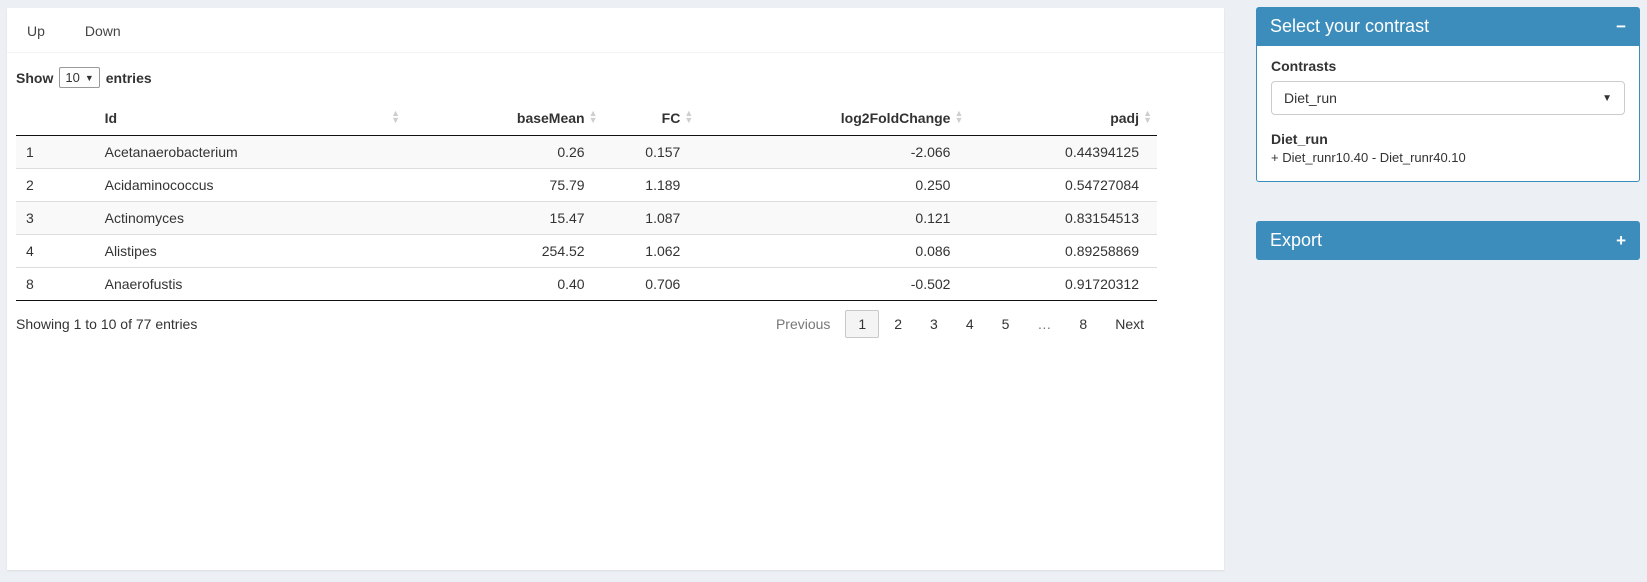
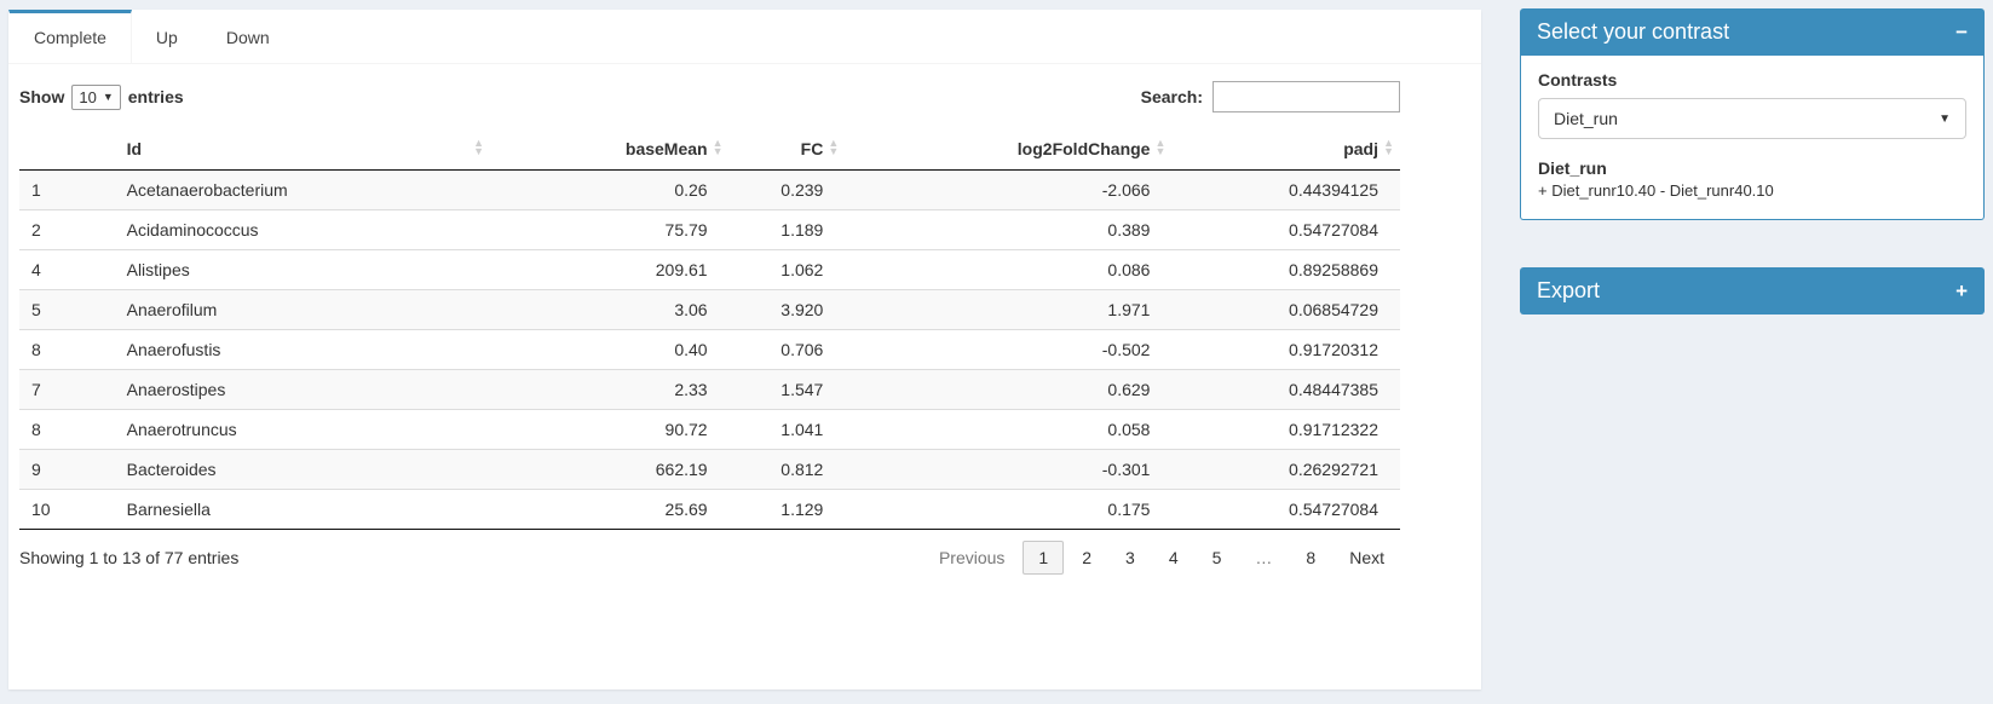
+ Complete
  Up
  Down
  Show
  10
  ▼
  entries
+ Search:
  	Id	baseMean	FC	log2FoldChange	padj
- 1	Acetanaerobacterium	0.26	0.157	-2.066	0.44394125
+ 1	Acetanaerobacterium	0.26	0.239	-2.066	0.44394125
- 2	Acidaminococcus	75.79	1.189	0.250	0.54727084
+ 2	Acidaminococcus	75.79	1.189	0.389	0.54727084
- 3	Actinomyces	15.47	1.087	0.121	0.83154513
- 4	Alistipes	254.52	1.062	0.086	0.89258869
+ 4	Alistipes	209.61	1.062	0.086	0.89258869
+ 5	Anaerofilum	3.06	3.920	1.971	0.06854729
  8	Anaerofustis	0.40	0.706	-0.502	0.91720312
+ 7	Anaerostipes	2.33	1.547	0.629	0.48447385
+ 8	Anaerotruncus	90.72	1.041	0.058	0.91712322
+ 9	Bacteroides	662.19	0.812	-0.301	0.26292721
+ 10	Barnesiella	25.69	1.129	0.175	0.54727084
- Showing 1 to 10 of 77 entries
+ Showing 1 to 13 of 77 entries
  Previous
  1
  2
  3
  4
  5
  …
  8
  Next
  Select your contrast
  −
  Contrasts
  Diet_run
  ▼
  Diet_run
  + Diet_runr10.40 - Diet_runr40.10
  Export
  +
